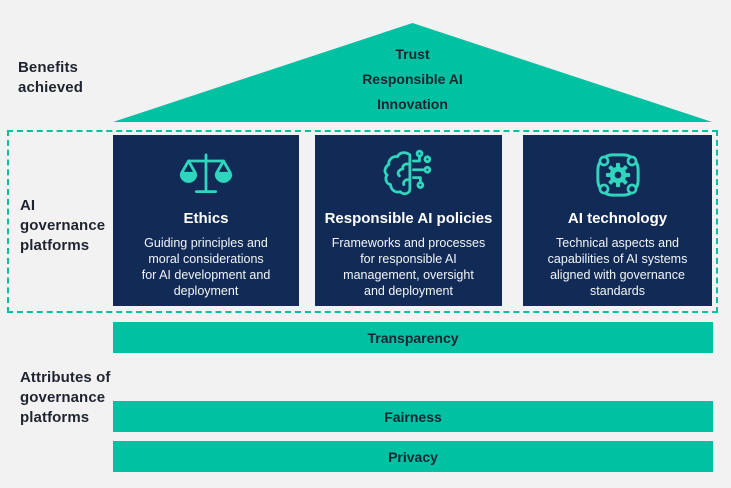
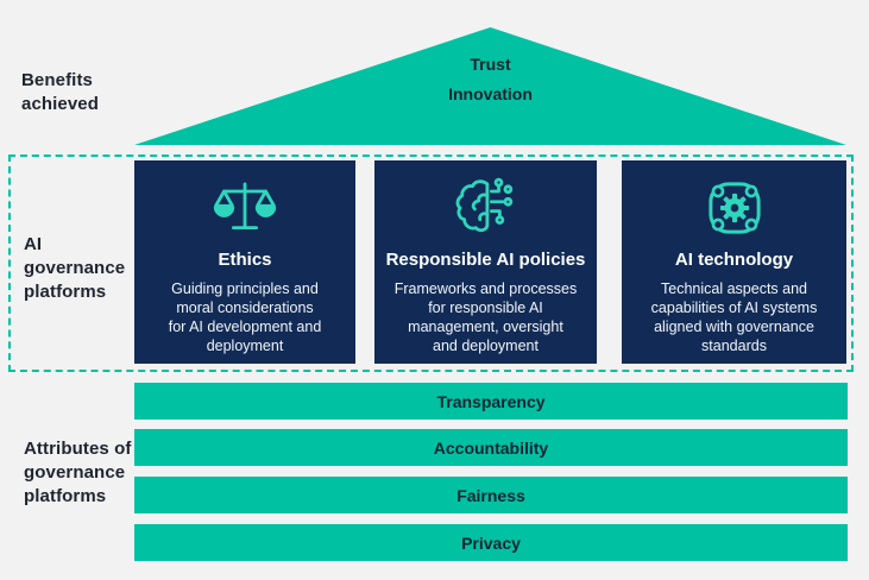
  Benefits
  achieved
  AI
  governance
  platforms
  Attributes of
  governance
  platforms
  Trust
- Responsible AI
  Innovation
  Ethics
  Guiding principles and
  moral considerations
  for AI development and
  deployment
  Responsible AI policies
  Frameworks and processes
  for responsible AI
  management, oversight
  and deployment
  AI technology
  Technical aspects and
  capabilities of AI systems
  aligned with governance
  standards
  Transparency
+ Accountability
  Fairness
  Privacy
